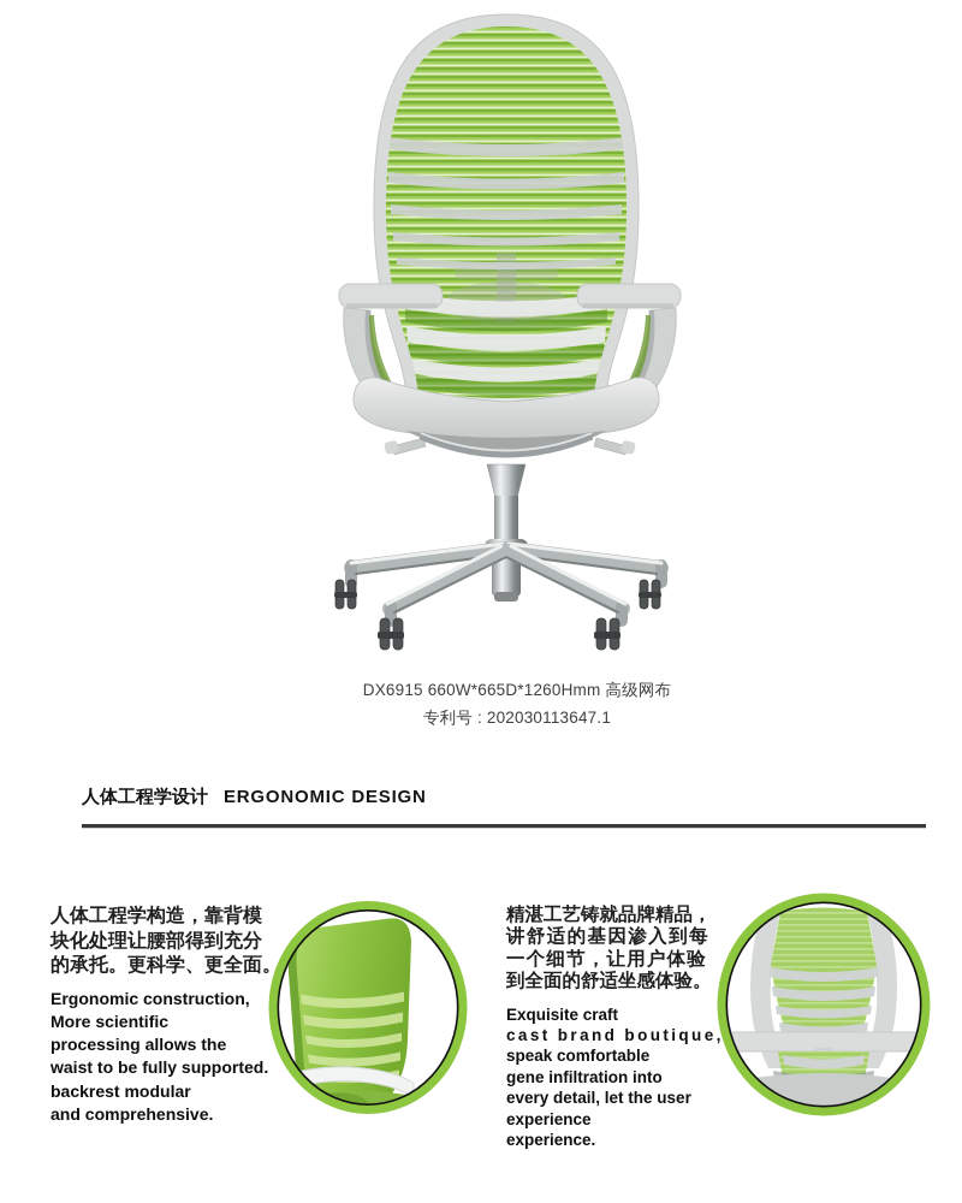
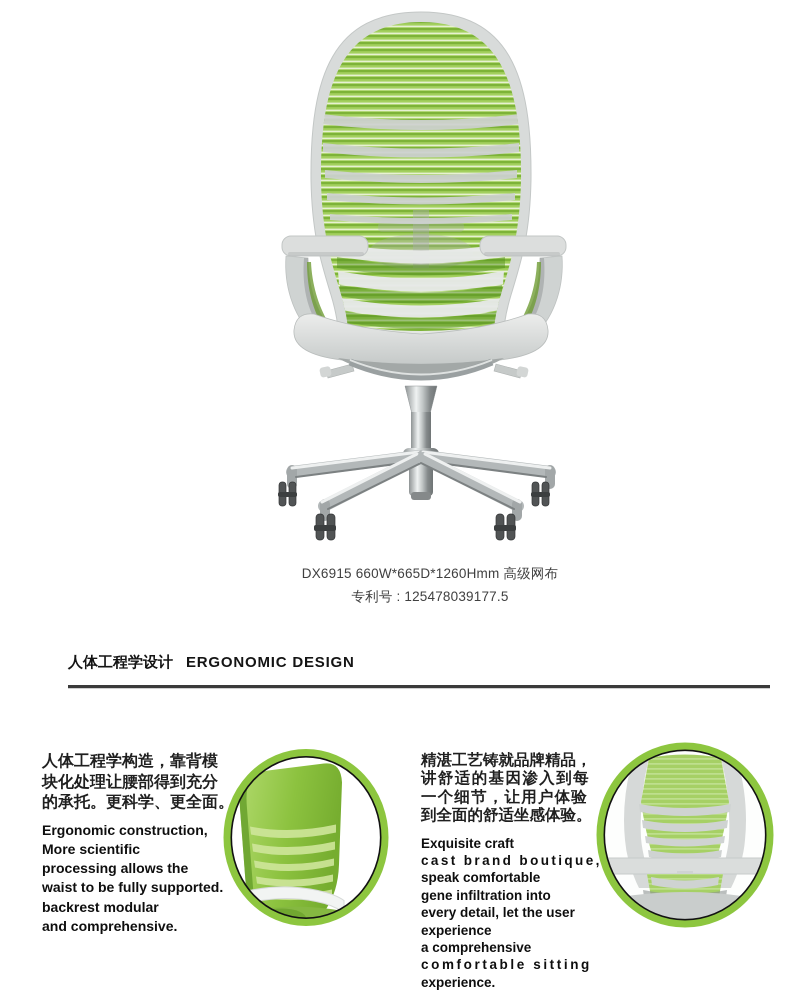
  DX6915 660W*665D*1260Hmm 高级网布
- 专利号 : 202030113647.1
+ 专利号 : 125478039177.5
  人体工程学设计
  ERGONOMIC DESIGN
  人体工程学构造，靠背模
  块化处理让腰部得到充分
  的承托。更科学、更全面。
  Ergonomic construction,
  More scientific
  processing allows the
  waist to be fully supported.
  backrest modular
  and comprehensive.
  精湛工艺铸就品牌精品，
  讲舒适的基因渗入到每
  一个细节，让用户体验
  到全面的舒适坐感体验。
  Exquisite craft
  cast brand boutique,
  speak comfortable
  gene infiltration into
  every detail, let the user
  experience
+ a comprehensive
+ comfortable sitting
  experience.
